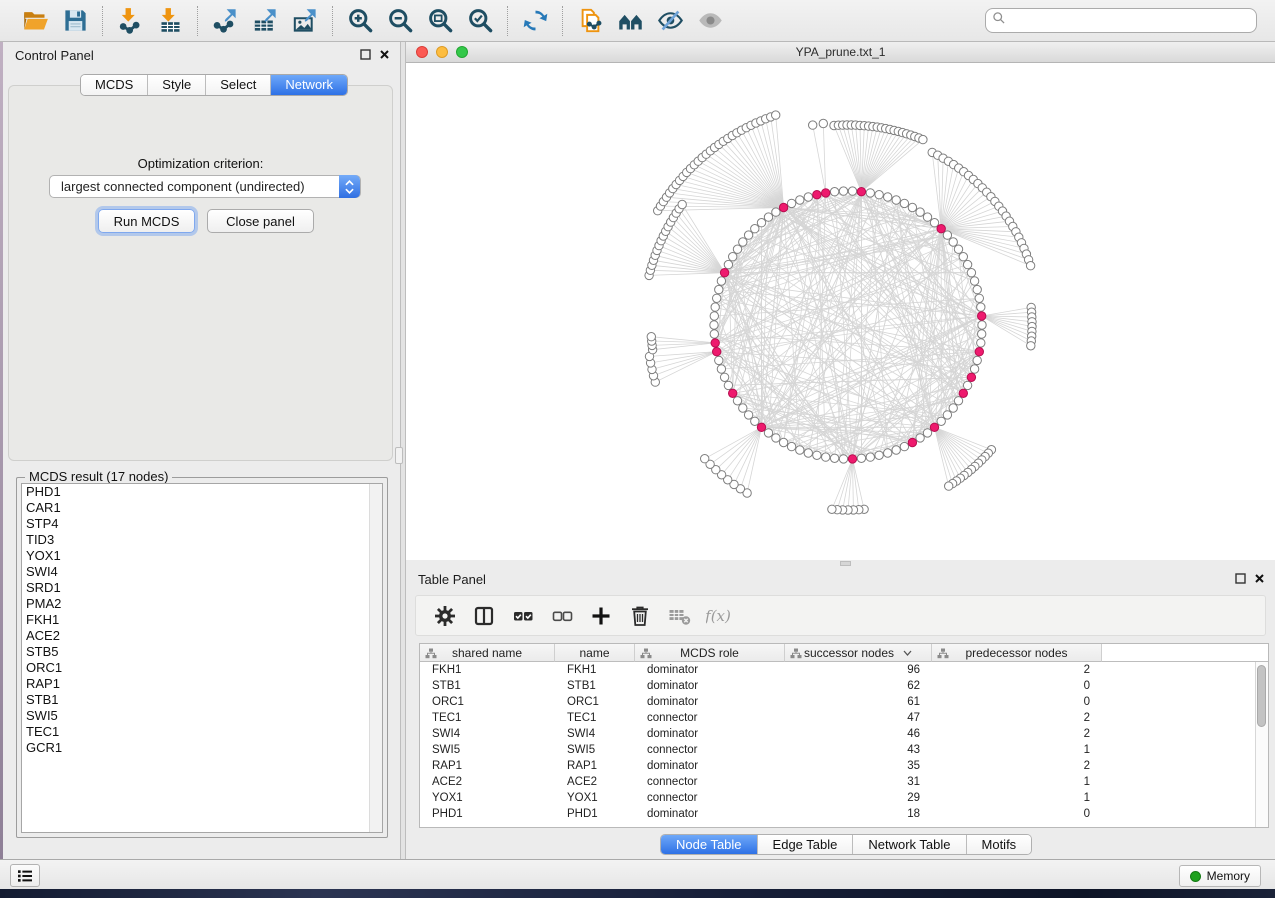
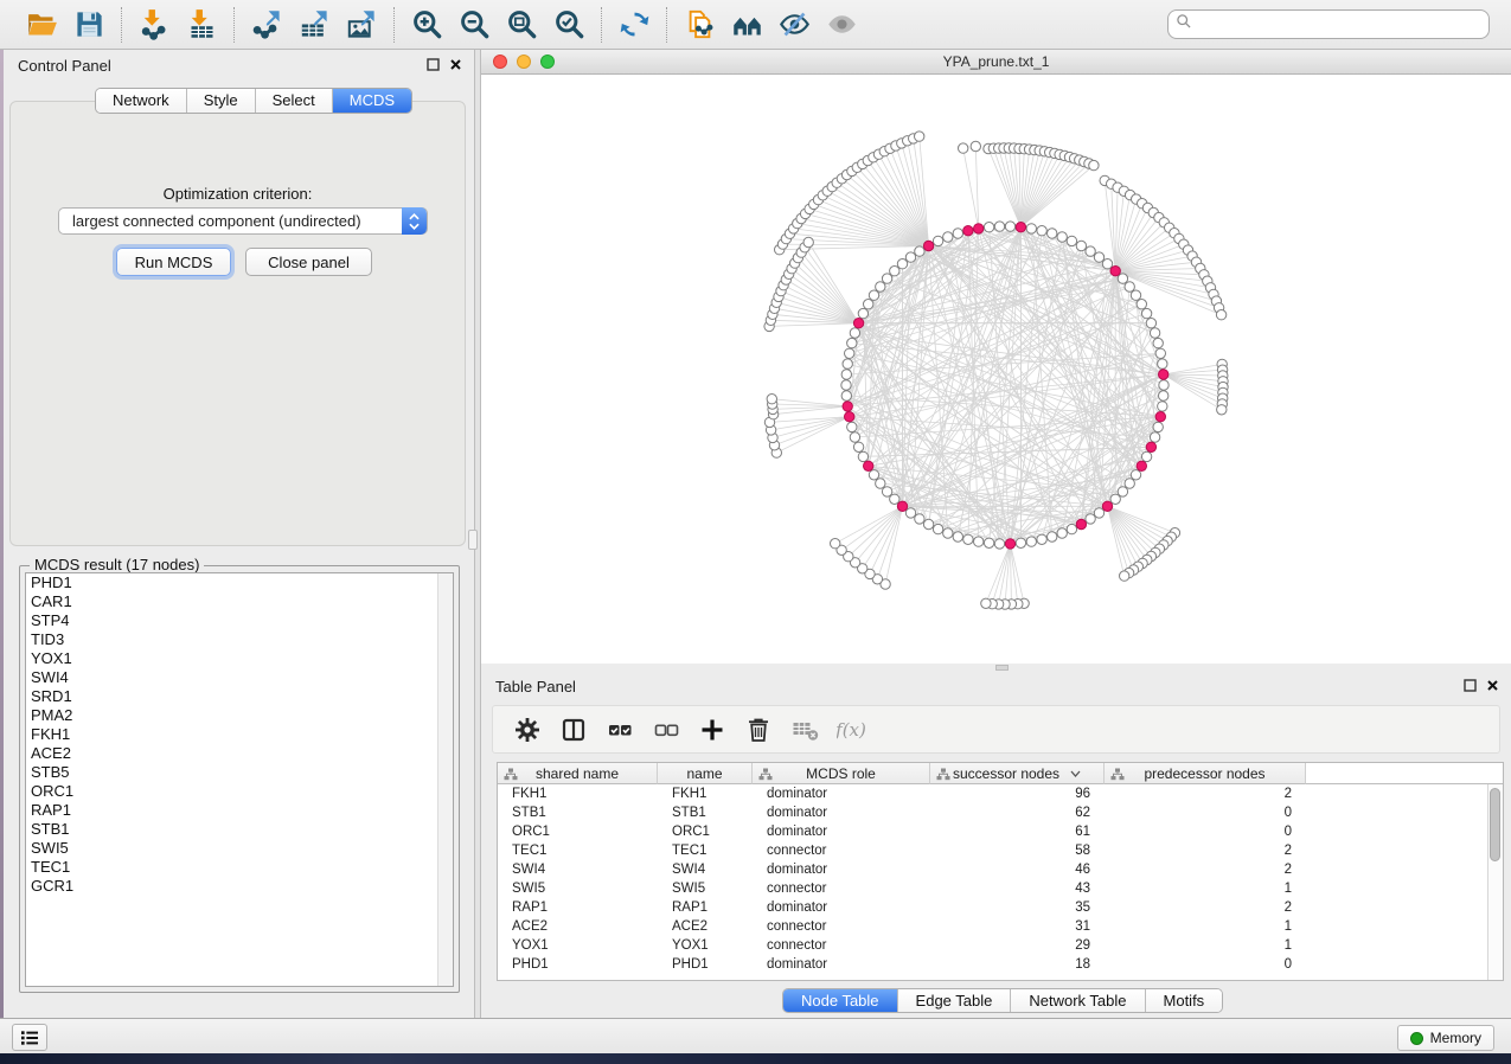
  Control Panel
- MCDS
+ Network
  Style
  Select
- Network
+ MCDS
  Optimization criterion:
  largest connected component (undirected)
  Run MCDS
  Close panel
  MCDS result (17 nodes)
  PHD1
  CAR1
  STP4
  TID3
  YOX1
  SWI4
  SRD1
  PMA2
  FKH1
  ACE2
  STB5
  ORC1
  RAP1
  STB1
  SWI5
  TEC1
  GCR1
  YPA_prune.txt_1
  Table Panel
  f(x)
  shared name
  name
  MCDS role
  successor nodes
  predecessor nodes
  FKH1
  FKH1
  dominator
  96
  2
  STB1
  STB1
  dominator
  62
  0
  ORC1
  ORC1
  dominator
  61
  0
  TEC1
  TEC1
  connector
- 47
+ 58
  2
  SWI4
  SWI4
  dominator
  46
  2
  SWI5
  SWI5
  connector
  43
  1
  RAP1
  RAP1
  dominator
  35
  2
  ACE2
  ACE2
  connector
  31
  1
  YOX1
  YOX1
  connector
  29
  1
  PHD1
  PHD1
  dominator
  18
  0
  Node Table
  Edge Table
  Network Table
  Motifs
  Memory
